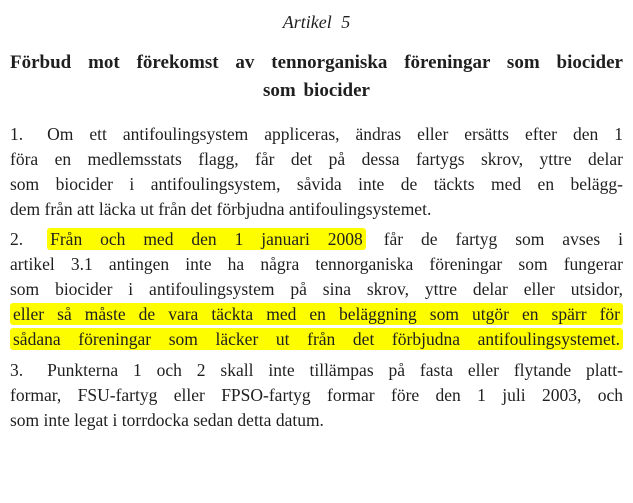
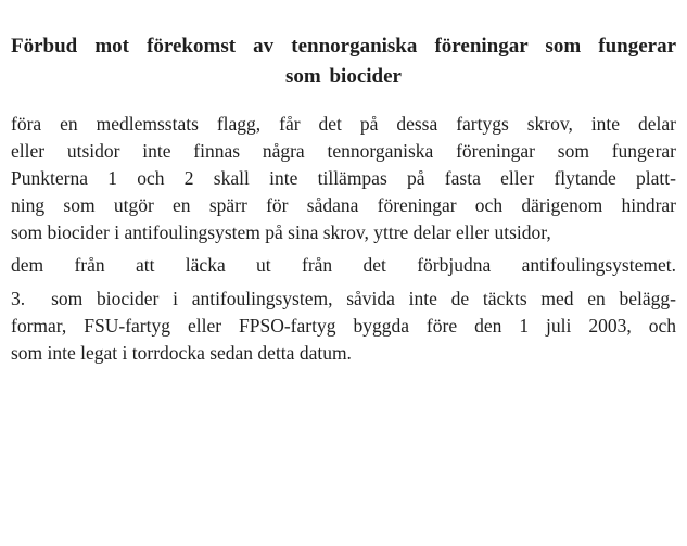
- Artikel 5
- Förbud mot förekomst av tennorganiska föreningar som biocider
+ Förbud mot förekomst av tennorganiska föreningar som fungerar
  som biocider
- 1. Om ett antifoulingsystem appliceras, ändras eller ersätts efter den 1
- föra en medlemsstats flagg, får det på dessa fartygs skrov, yttre delar
+ föra en medlemsstats flagg, får det på dessa fartygs skrov, inte delar
+ eller utsidor inte finnas några tennorganiska föreningar som fungerar
- som biocider i antifoulingsystem, såvida inte de täckts med en belägg-
+ Punkterna 1 och 2 skall inte tillämpas på fasta eller flytande platt-
+ ning som utgör en spärr för sådana föreningar och därigenom hindrar
- dem från att läcka ut från det förbjudna antifoulingsystemet.
+ som biocider i antifoulingsystem på sina skrov, yttre delar eller utsidor,
- 2. Från och med den 1 januari 2008 får de fartyg som avses i
- artikel 3.1 antingen inte ha några tennorganiska föreningar som fungerar
- som biocider i antifoulingsystem på sina skrov, yttre delar eller utsidor,
+ dem från att läcka ut från det förbjudna antifoulingsystemet.
- eller så måste de vara täckta med en beläggning som utgör en spärr för
- sådana föreningar som läcker ut från det förbjudna antifoulingsystemet.
- 3. Punkterna 1 och 2 skall inte tillämpas på fasta eller flytande platt-
+ 3. som biocider i antifoulingsystem, såvida inte de täckts med en belägg-
- formar, FSU-fartyg eller FPSO-fartyg formar före den 1 juli 2003, och
+ formar, FSU-fartyg eller FPSO-fartyg byggda före den 1 juli 2003, och
  som inte legat i torrdocka sedan detta datum.
